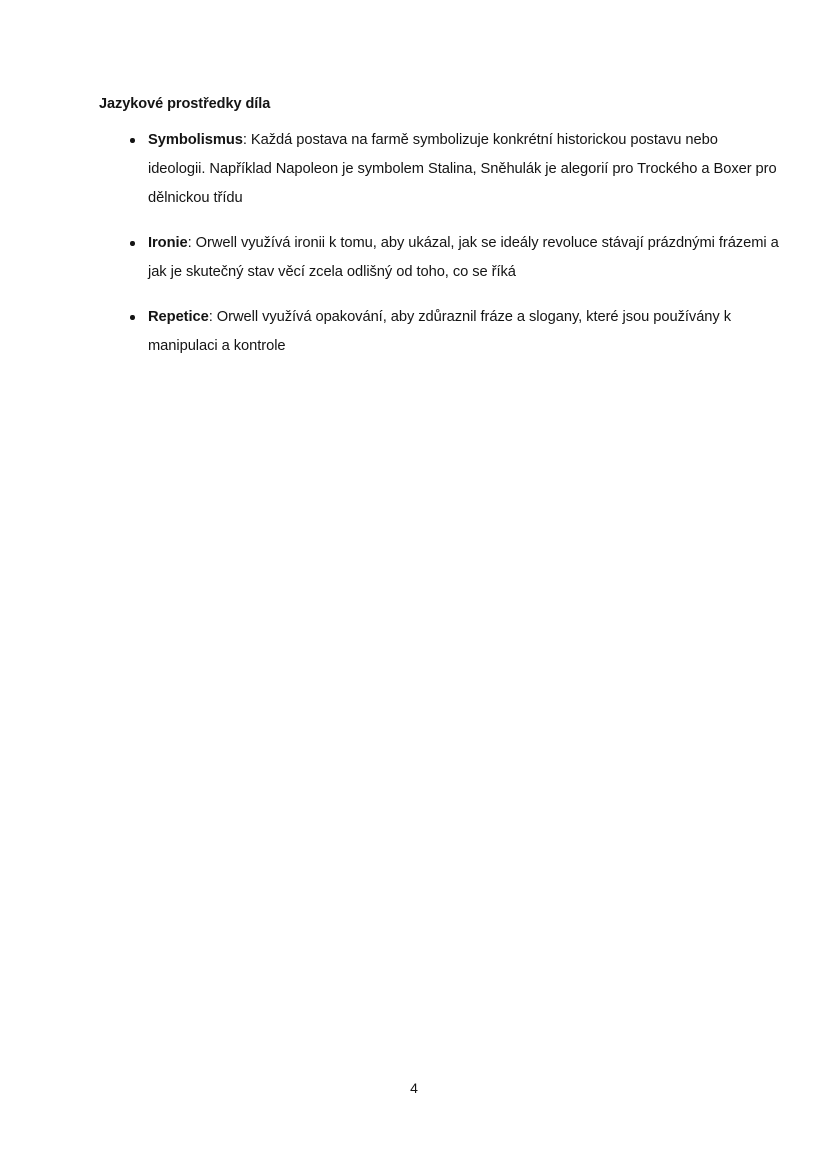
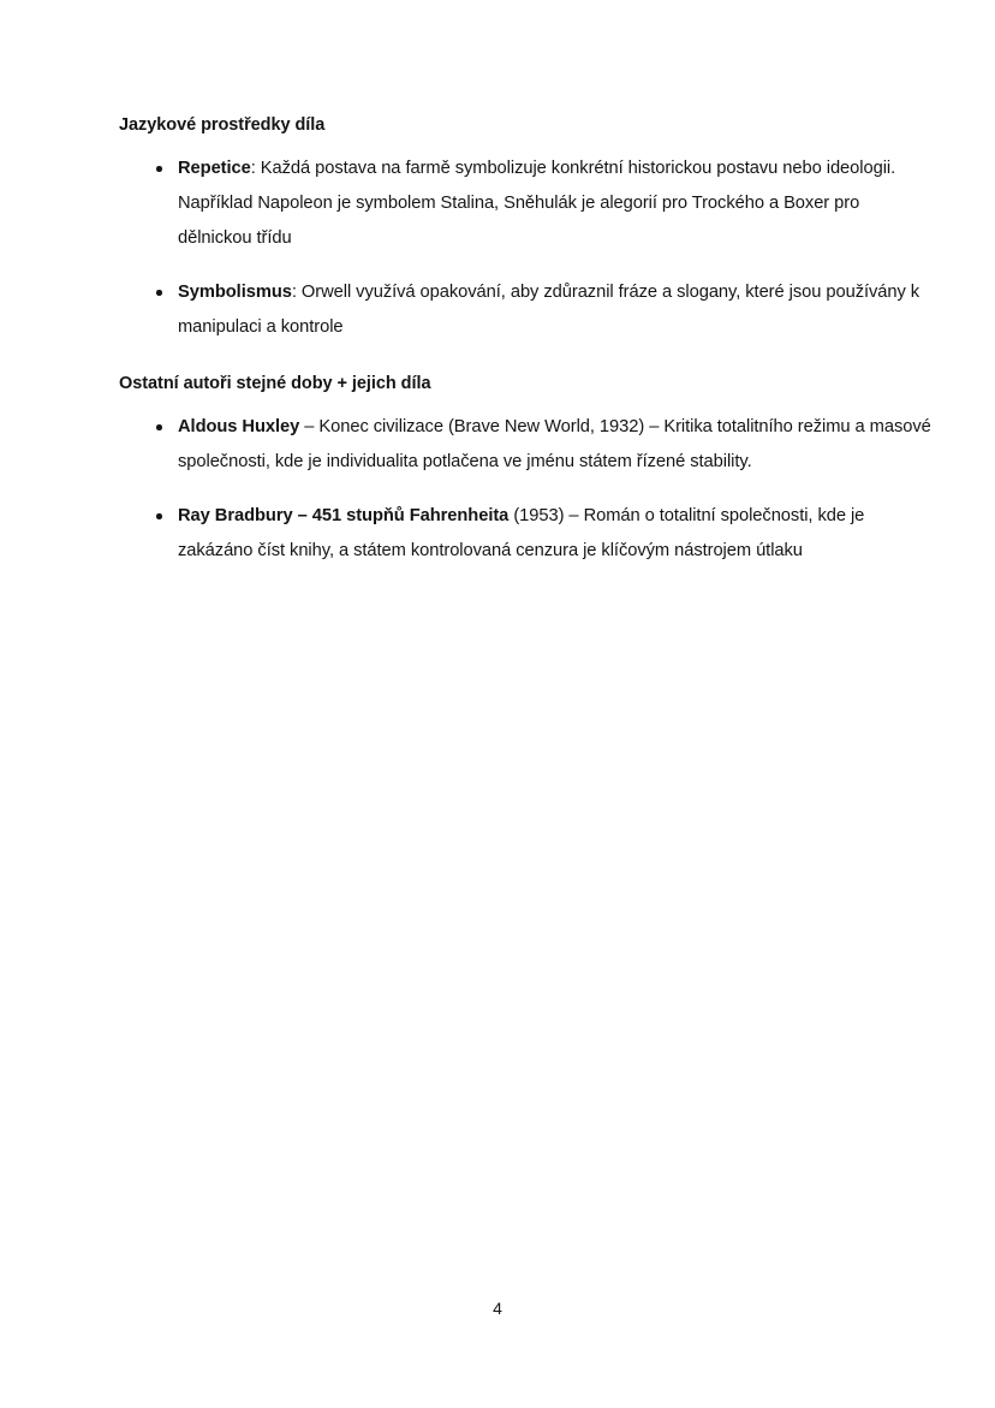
  Jazykové prostředky díla
- Symbolismus: Každá postava na farmě symbolizuje konkrétní historickou postavu nebo ideologii. Například Napoleon je symbolem Stalina, Sněhulák je alegorií pro Trockého a Boxer pro dělnickou třídu
+ Repetice: Každá postava na farmě symbolizuje konkrétní historickou postavu nebo ideologii. Například Napoleon je symbolem Stalina, Sněhulák je alegorií pro Trockého a Boxer pro dělnickou třídu
- Ironie: Orwell využívá ironii k tomu, aby ukázal, jak se ideály revoluce stávají prázdnými frázemi a jak je skutečný stav věcí zcela odlišný od toho, co se říká
- Repetice: Orwell využívá opakování, aby zdůraznil fráze a slogany, které jsou používány k manipulaci a kontrole
+ Symbolismus: Orwell využívá opakování, aby zdůraznil fráze a slogany, které jsou používány k manipulaci a kontrole
+ Ostatní autoři stejné doby + jejich díla
+ Aldous Huxley – Konec civilizace (Brave New World, 1932) – Kritika totalitního režimu a masové společnosti, kde je individualita potlačena ve jménu státem řízené stability.
+ Ray Bradbury – 451 stupňů Fahrenheita (1953) – Román o totalitní společnosti, kde je zakázáno číst knihy, a státem kontrolovaná cenzura je klíčovým nástrojem útlaku
  4
